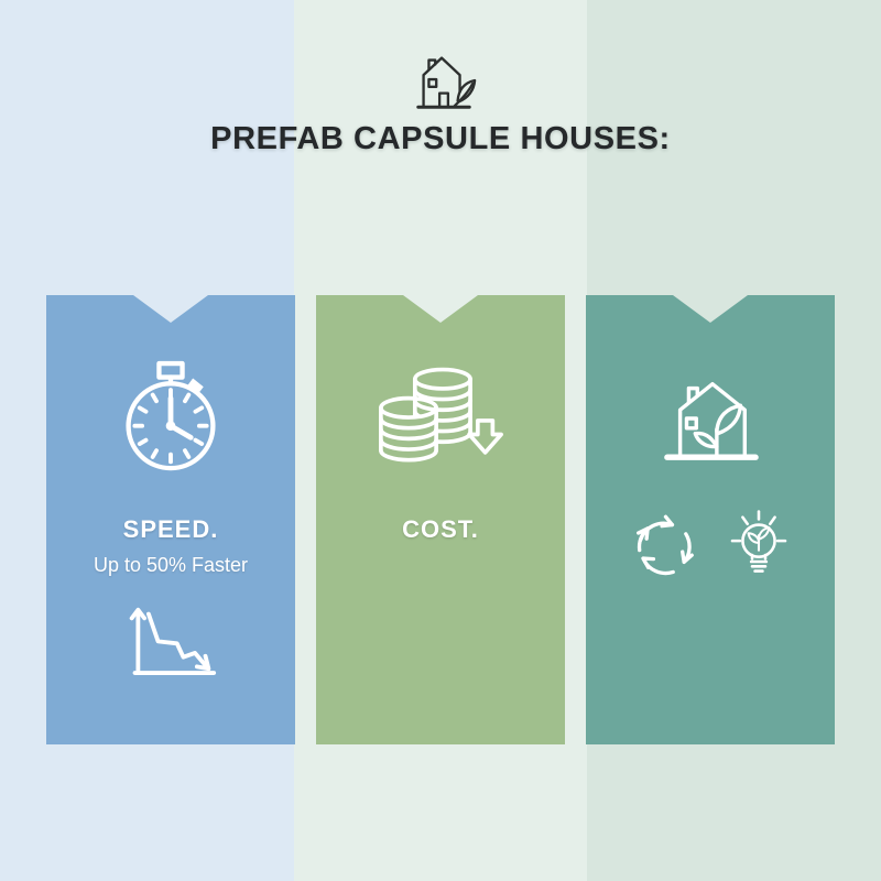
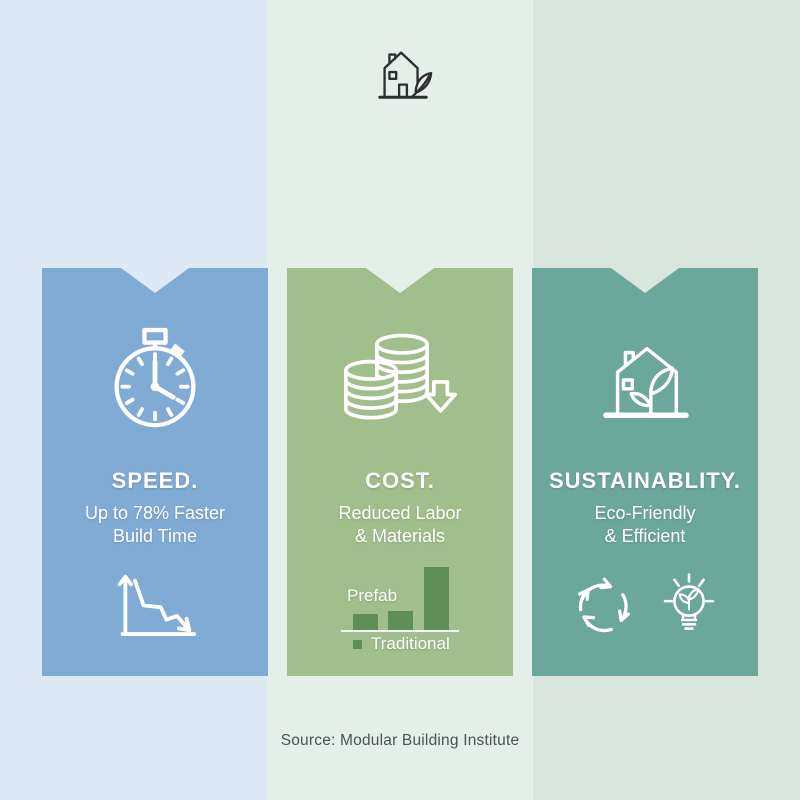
- PREFAB CAPSULE HOUSES:
  SPEED.
- Up to 50% Faster
+ Up to 78% Faster
+ Build Time
  COST.
+ Reduced Labor
+ & Materials
+ Prefab
+ Traditional
+ SUSTAINABLITY.
+ Eco-Friendly
+ & Efficient
+ Source: Modular Building Institute
